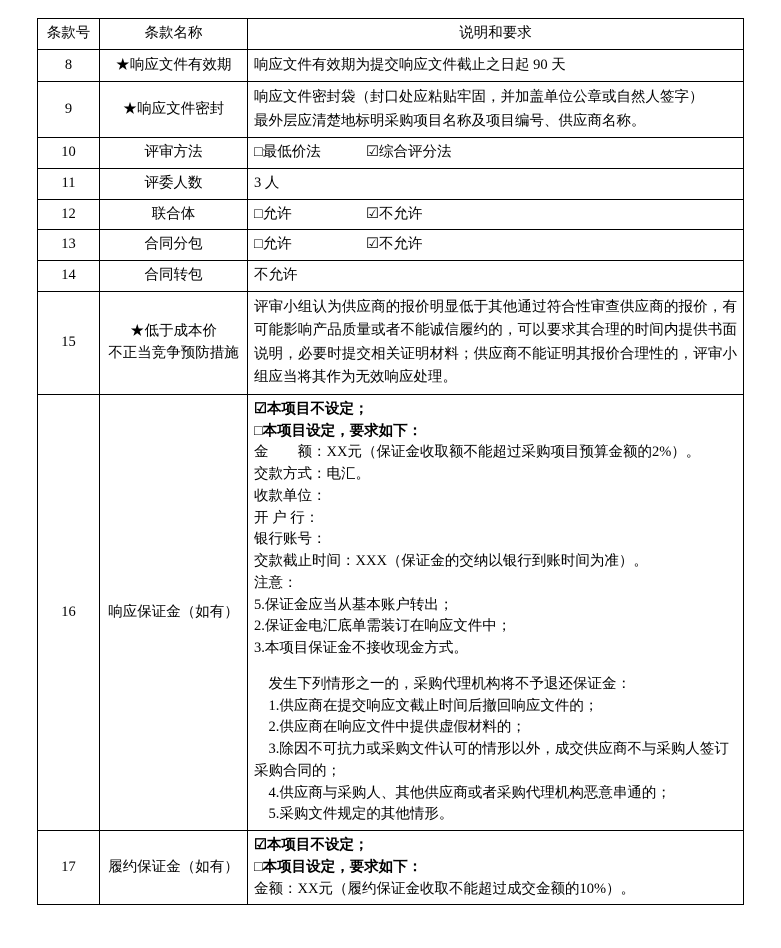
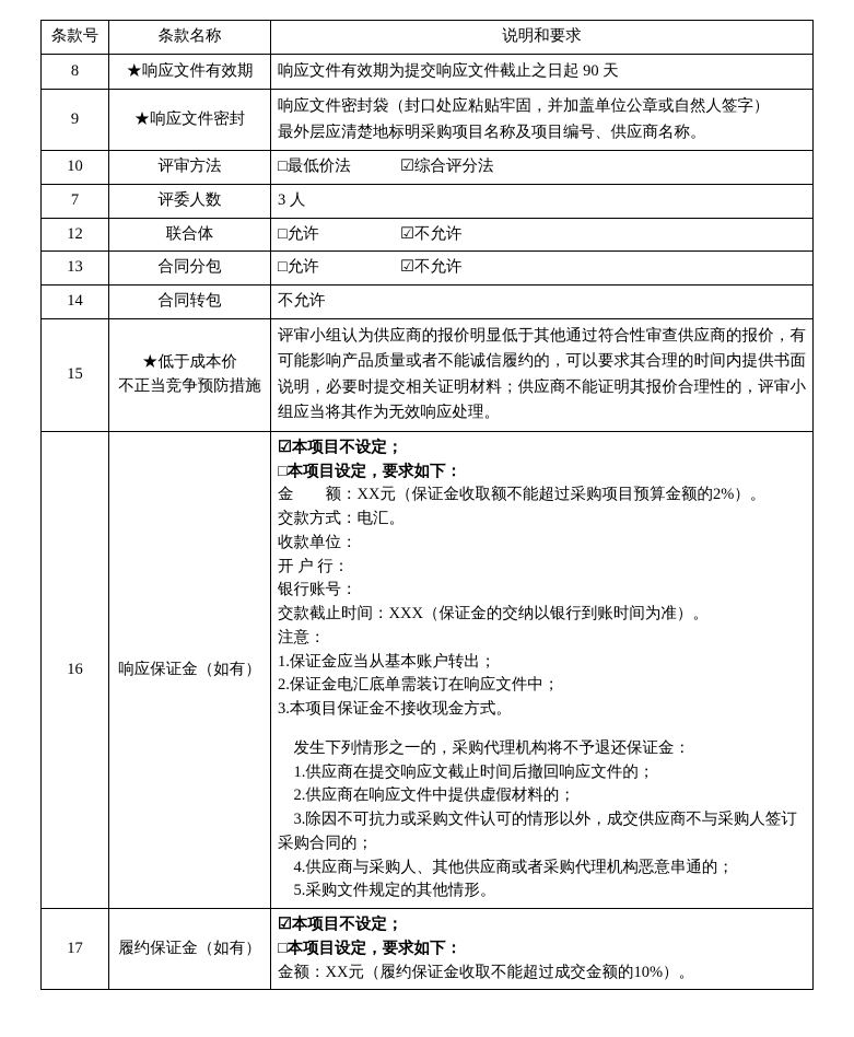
  条款号	条款名称	说明和要求
  8	★响应文件有效期	响应文件有效期为提交响应文件截止之日起 90 天
  9	★响应文件密封	响应文件密封袋（封口处应粘贴牢固，并加盖单位公章或自然人签字） 最外层应清楚地标明采购项目名称及项目编号、供应商名称。
  10	评审方法	□最低价法 ☑综合评分法
- 11	评委人数	3 人
+ 7	评委人数	3 人
  12	联合体	□允许 ☑不允许
  13	合同分包	□允许 ☑不允许
  14	合同转包	不允许
  15	★低于成本价 不正当竞争预防措施	评审小组认为供应商的报价明显低于其他通过符合性审查供应商的报价，有可能影响产品质量或者不能诚信履约的，可以要求其合理的时间内提供书面说明，必要时提交相关证明材料；供应商不能证明其报价合理性的，评审小组应当将其作为无效响应处理。
- 16	响应保证金（如有）	☑本项目不设定； □本项目设定，要求如下： 金 额：XX元（保证金收取额不能超过采购项目预算金额的2%）。 交款方式：电汇。 收款单位： 开 户 行： 银行账号： 交款截止时间：XXX（保证金的交纳以银行到账时间为准）。 注意： 5.保证金应当从基本账户转出； 2.保证金电汇底单需装订在响应文件中； 3.本项目保证金不接收现金方式。 发生下列情形之一的，采购代理机构将不予退还保证金： 1.供应商在提交响应文截止时间后撤回响应文件的； 2.供应商在响应文件中提供虚假材料的； 3.除因不可抗力或采购文件认可的情形以外，成交供应商不与采购人签订 采购合同的； 4.供应商与采购人、其他供应商或者采购代理机构恶意串通的； 5.采购文件规定的其他情形。
+ 16	响应保证金（如有）	☑本项目不设定； □本项目设定，要求如下： 金 额：XX元（保证金收取额不能超过采购项目预算金额的2%）。 交款方式：电汇。 收款单位： 开 户 行： 银行账号： 交款截止时间：XXX（保证金的交纳以银行到账时间为准）。 注意： 1.保证金应当从基本账户转出； 2.保证金电汇底单需装订在响应文件中； 3.本项目保证金不接收现金方式。 发生下列情形之一的，采购代理机构将不予退还保证金： 1.供应商在提交响应文截止时间后撤回响应文件的； 2.供应商在响应文件中提供虚假材料的； 3.除因不可抗力或采购文件认可的情形以外，成交供应商不与采购人签订 采购合同的； 4.供应商与采购人、其他供应商或者采购代理机构恶意串通的； 5.采购文件规定的其他情形。
  17	履约保证金（如有）	☑本项目不设定； □本项目设定，要求如下： 金额：XX元（履约保证金收取不能超过成交金额的10%）。
